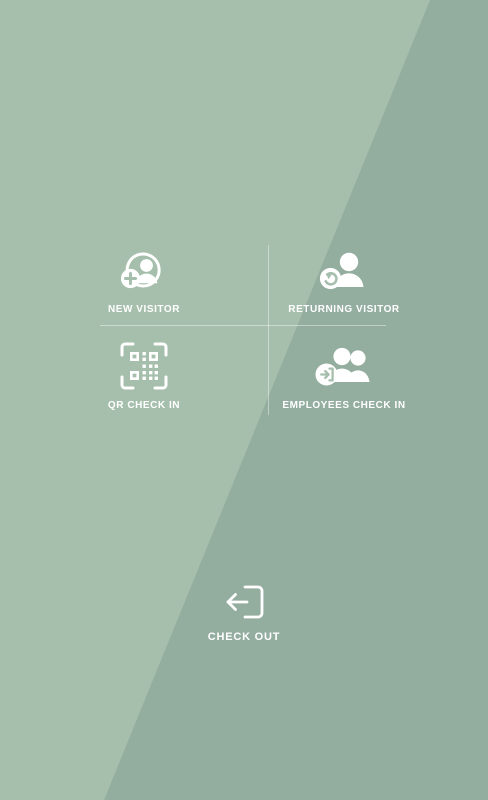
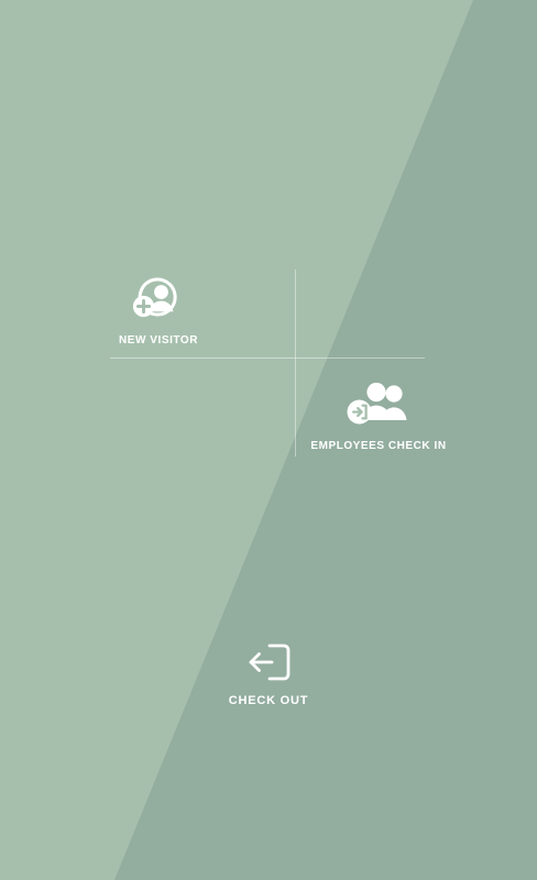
  NEW VISITOR
- RETURNING VISITOR
- QR CHECK IN
  EMPLOYEES CHECK IN
  CHECK OUT
